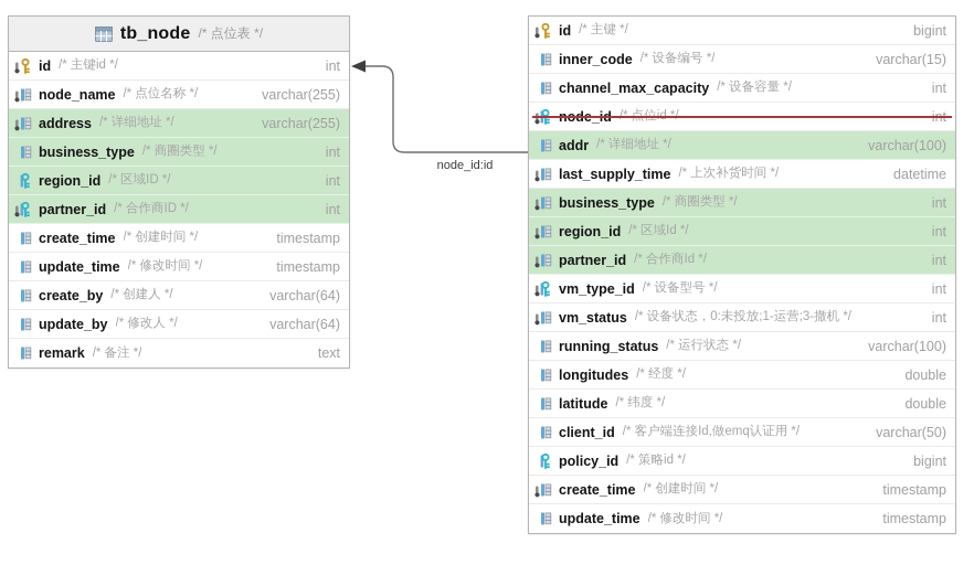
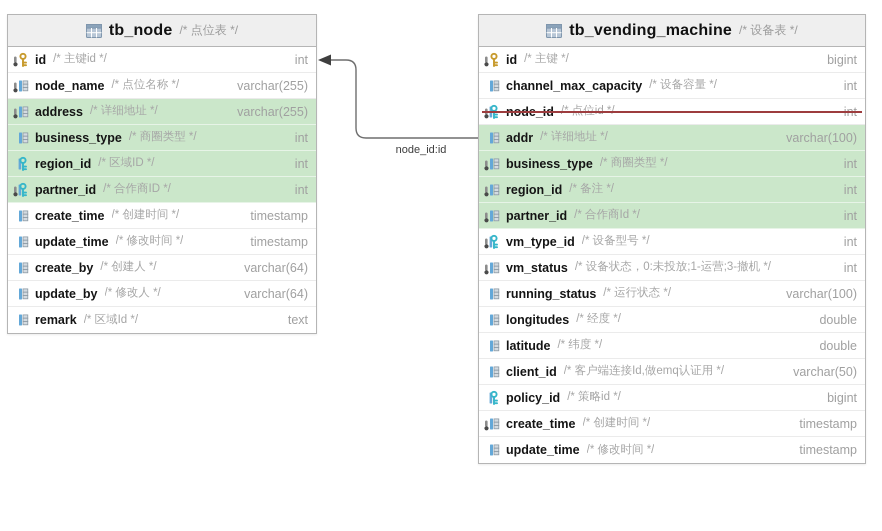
  node_id:id
  tb_node
  /* 点位表 */
  id
  /* 主键id */
  int
  node_name
  /* 点位名称 */
  varchar(255)
  address
  /* 详细地址 */
  varchar(255)
  business_type
  /* 商圈类型 */
  int
  region_id
  /* 区域ID */
  int
  partner_id
  /* 合作商ID */
  int
  create_time
  /* 创建时间 */
  timestamp
  update_time
  /* 修改时间 */
  timestamp
  create_by
  /* 创建人 */
  varchar(64)
  update_by
  /* 修改人 */
  varchar(64)
  remark
- /* 备注 */
+ /* 区域Id */
  text
+ tb_vending_machine
+ /* 设备表 */
  id
  /* 主键 */
  bigint
- inner_code
- /* 设备编号 */
- varchar(15)
  channel_max_capacity
  /* 设备容量 */
  int
  addr
  /* 详细地址 */
  varchar(100)
- last_supply_time
- /* 上次补货时间 */
- datetime
  business_type
  /* 商圈类型 */
  int
  region_id
- /* 区域Id */
+ /* 备注 */
  int
  partner_id
  /* 合作商Id */
  int
  vm_type_id
  /* 设备型号 */
  int
  vm_status
  /* 设备状态，0:未投放;1-运营;3-撤机 */
  int
  running_status
  /* 运行状态 */
  varchar(100)
  longitudes
  /* 经度 */
  double
  latitude
  /* 纬度 */
  double
  client_id
  /* 客户端连接Id,做emq认证用 */
  varchar(50)
  policy_id
  /* 策略id */
  bigint
  create_time
  /* 创建时间 */
  timestamp
  update_time
  /* 修改时间 */
  timestamp
